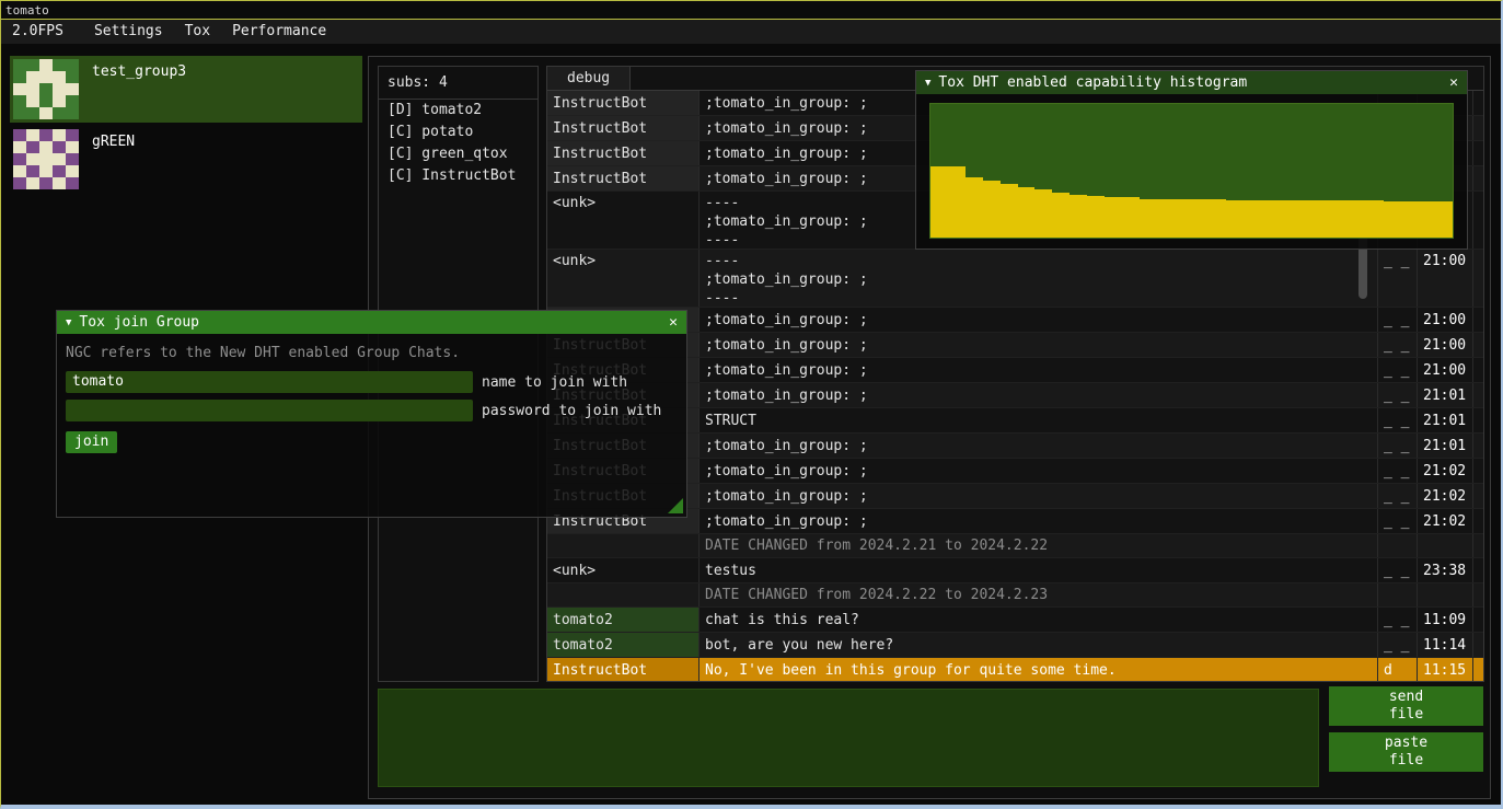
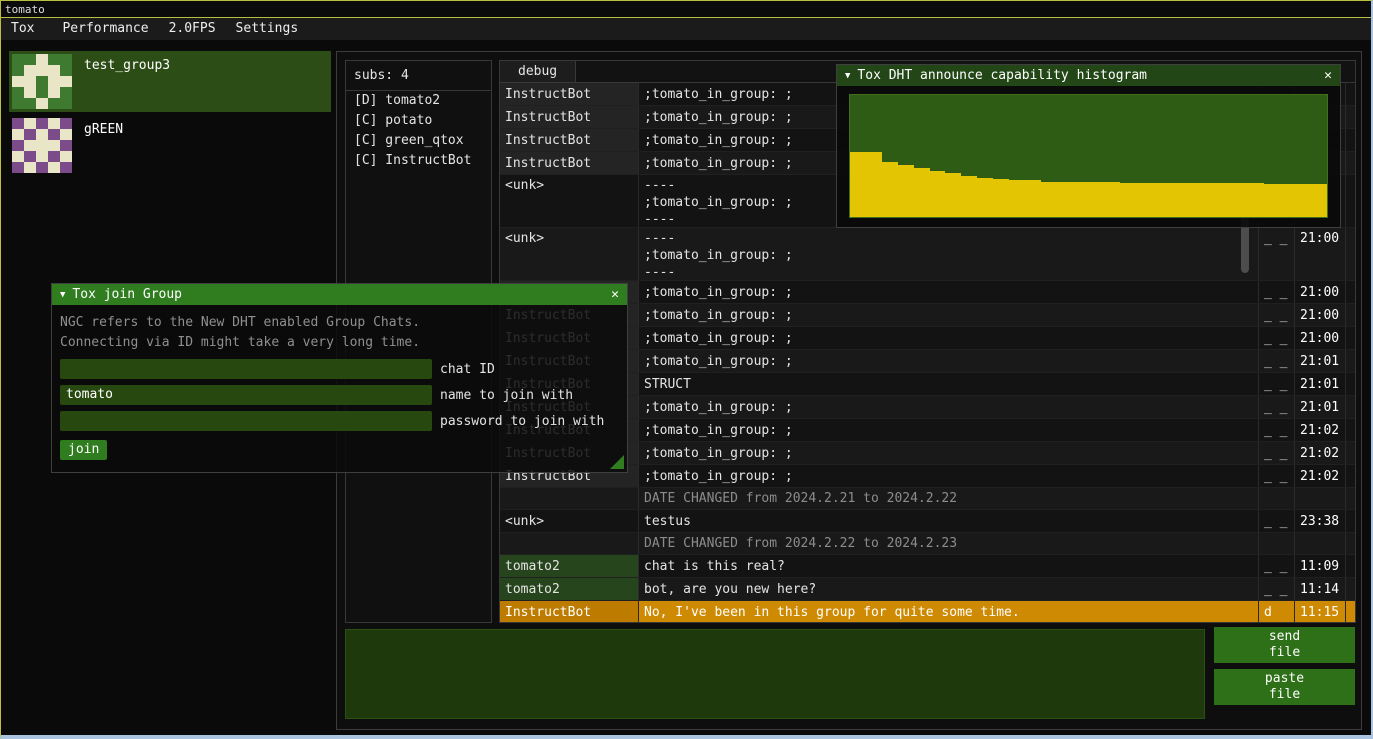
  tomato
- 2.0FPS
+ Tox
- Settings
+ Performance
- Tox
+ 2.0FPS
- Performance
+ Settings
  test_group3
  gREEN
  subs: 4
  [D] tomato2
  [C] potato
  [C] green_qtox
  [C] InstructBot
  debug
  InstructBot
  ;tomato_in_group: ;
  InstructBot
  ;tomato_in_group: ;
  InstructBot
  ;tomato_in_group: ;
  InstructBot
  ;tomato_in_group: ;
  <unk>
  ----
  ;tomato_in_group: ;
  ----
  <unk>
  ----
  ;tomato_in_group: ;
  ----
  _ _
  21:00
  ;tomato_in_group: ;
  _ _
  21:00
  InstructBot
  ;tomato_in_group: ;
  _ _
  21:00
  InstructBot
  ;tomato_in_group: ;
  _ _
  21:00
  InstructBot
  ;tomato_in_group: ;
  _ _
  21:01
  InstructBot
  STRUCT
  _ _
  21:01
  InstructBot
  ;tomato_in_group: ;
  _ _
  21:01
  InstructBot
  ;tomato_in_group: ;
  _ _
  21:02
  InstructBot
  ;tomato_in_group: ;
  _ _
  21:02
  InstructBot
  ;tomato_in_group: ;
  _ _
  21:02
  DATE CHANGED from 2024.2.21 to 2024.2.22
  <unk>
  testus
  _ _
  23:38
  DATE CHANGED from 2024.2.22 to 2024.2.23
  tomato2
  chat is this real?
  _ _
  11:09
  tomato2
  bot, are you new here?
  _ _
  11:14
  InstructBot
  No, I've been in this group for quite some time.
  d
  11:15
  send
  file
  paste
  file
  ▼
  Tox join Group
  ✕
  NGC refers to the New DHT enabled Group Chats.
+ Connecting via ID might take a very long time.
+ chat ID
  tomato
  name to join with
  password to join with
  join
  ▼
- Tox DHT enabled capability histogram
+ Tox DHT announce capability histogram
  ✕
